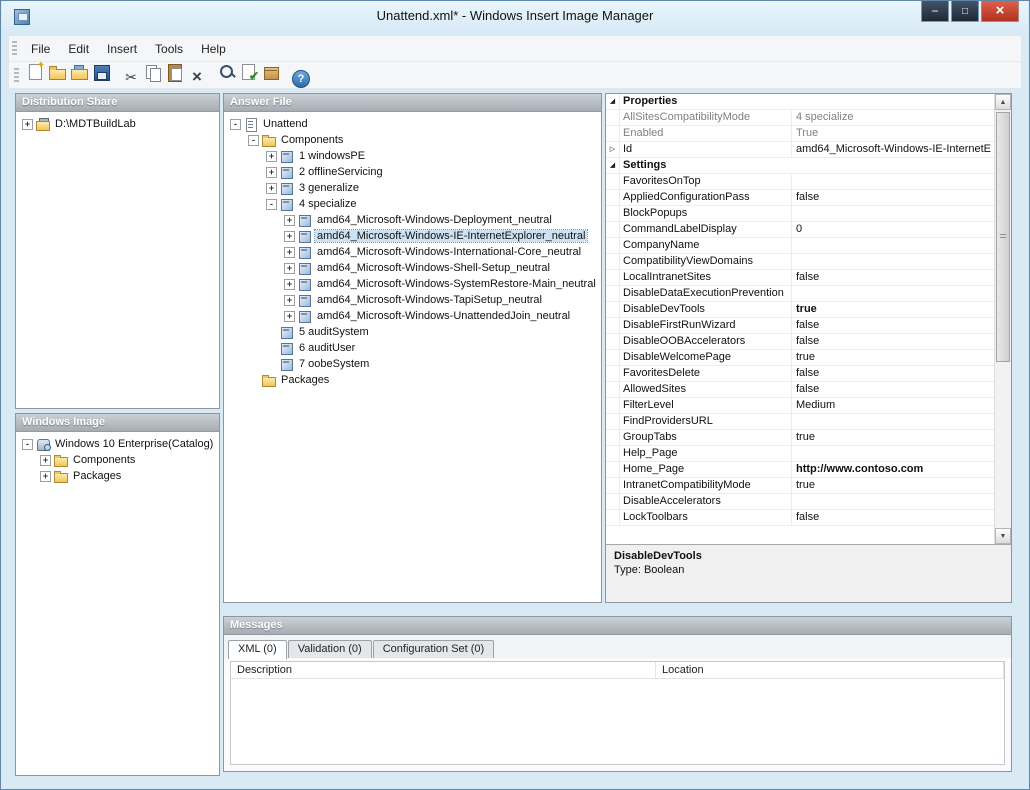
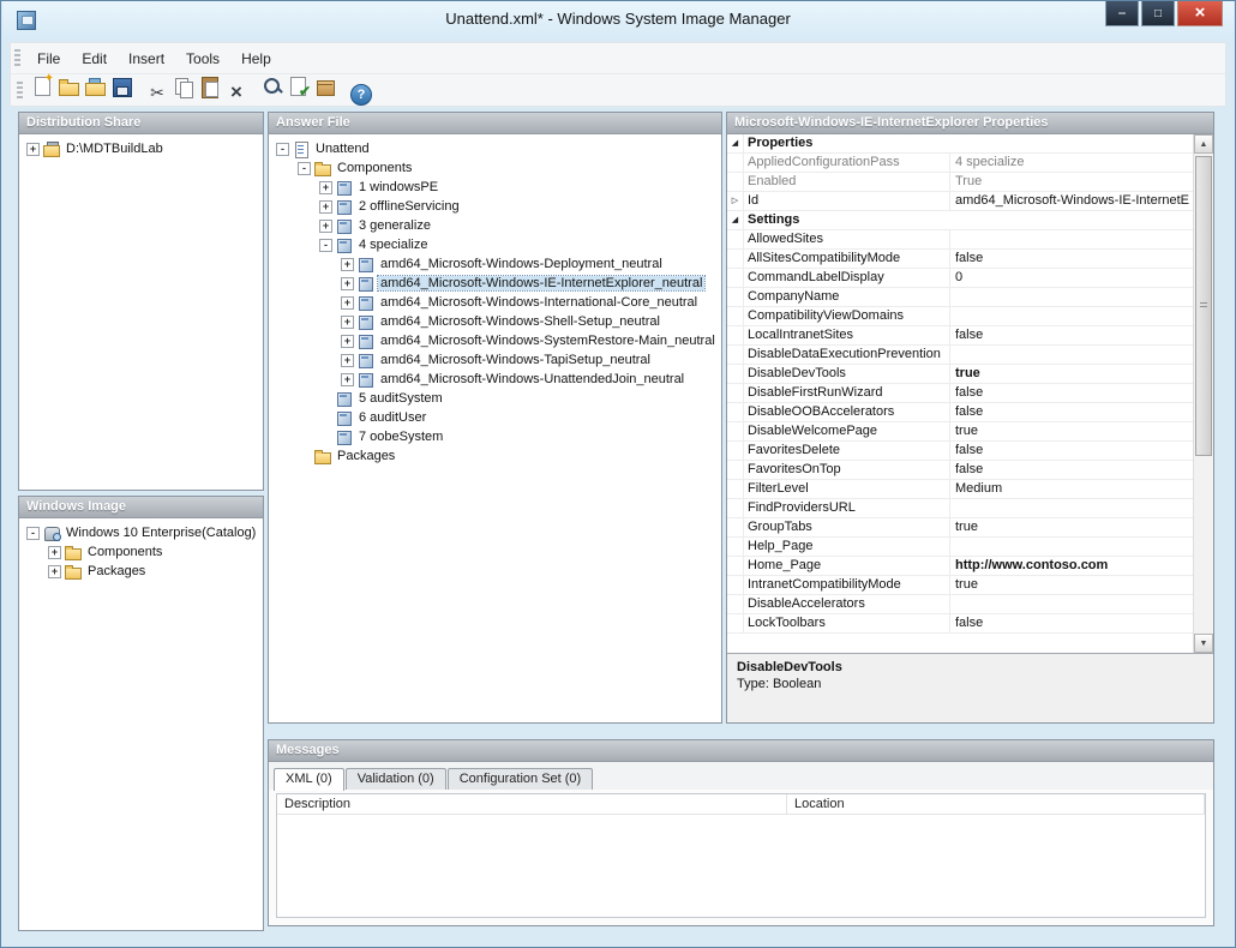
- Unattend.xml* - Windows Insert Image Manager
+ Unattend.xml* - Windows System Image Manager
  −
  □
  ×
  File Edit Insert Tools Help
  Distribution Share
  +
  D:\MDTBuildLab
  Windows Image
  -
  Windows 10 Enterprise(Catalog)
  +
  Components
  +
  Packages
  Answer File
  -
  Unattend
  -
  Components
  +
  1 windowsPE
  +
  2 offlineServicing
  +
  3 generalize
  -
  4 specialize
  +
  amd64_Microsoft-Windows-Deployment_neutral
  +
  amd64_Microsoft-Windows-IE-InternetExplorer_neutral
  +
  amd64_Microsoft-Windows-International-Core_neutral
  +
  amd64_Microsoft-Windows-Shell-Setup_neutral
  +
  amd64_Microsoft-Windows-SystemRestore-Main_neutral
  +
  amd64_Microsoft-Windows-TapiSetup_neutral
  +
  amd64_Microsoft-Windows-UnattendedJoin_neutral
  5 auditSystem
  6 auditUser
  7 oobeSystem
  Packages
+ Microsoft-Windows-IE-InternetExplorer Properties
  Properties
- AllSitesCompatibilityMode
+ AppliedConfigurationPass
  4 specialize
  Enabled
  True
  Id
  amd64_Microsoft-Windows-IE-InternetE
  Settings
- FavoritesOnTop
+ AllowedSites
- AppliedConfigurationPass
+ AllSitesCompatibilityMode
  false
- BlockPopups
  CommandLabelDisplay
  0
  CompanyName
  CompatibilityViewDomains
  LocalIntranetSites
  false
  DisableDataExecutionPrevention
  DisableDevTools
  true
  DisableFirstRunWizard
  false
  DisableOOBAccelerators
  false
  DisableWelcomePage
  true
  FavoritesDelete
  false
- AllowedSites
+ FavoritesOnTop
  false
  FilterLevel
  Medium
  FindProvidersURL
  GroupTabs
  true
  Help_Page
  Home_Page
  http://www.contoso.com
  IntranetCompatibilityMode
  true
  DisableAccelerators
  LockToolbars
  false
  DisableDevTools
  Type: Boolean
  Messages
  XML (0)
  Validation (0)
  Configuration Set (0)
  Description
  Location
